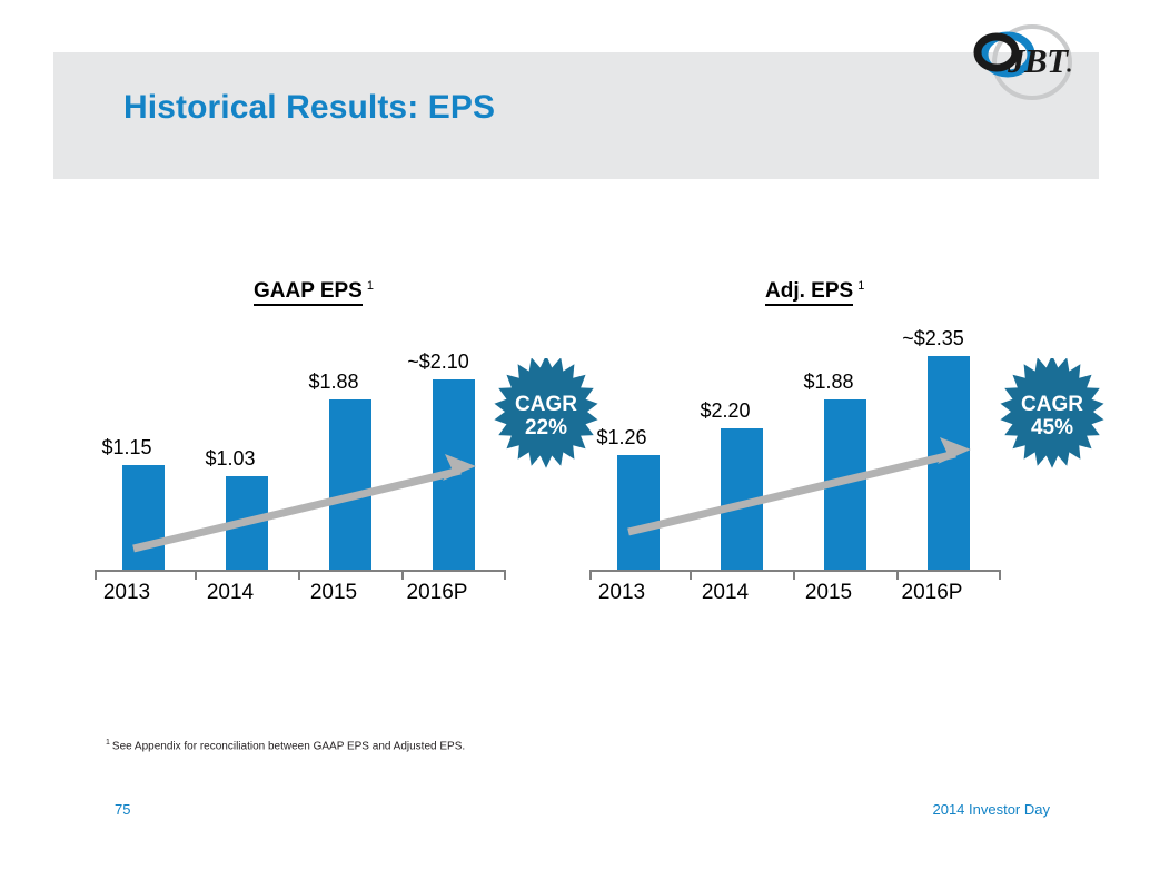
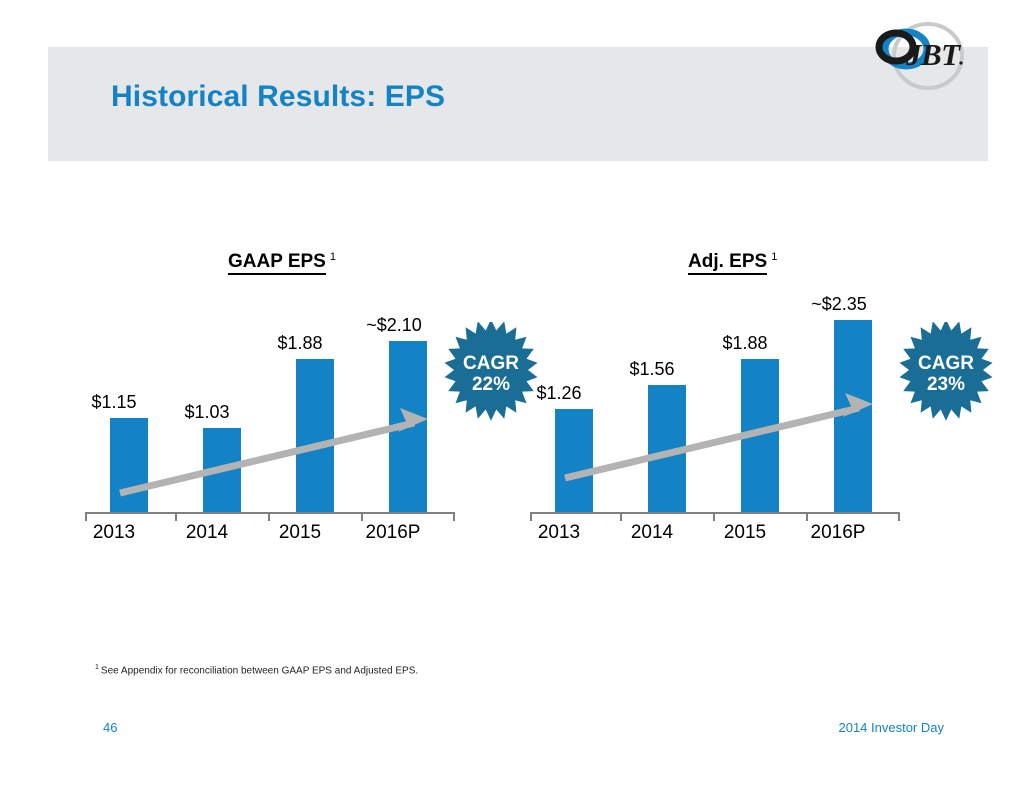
  Historical Results: EPS
  JBT
  GAAP EPS 1
  Adj. EPS 1
  $1.15
  $1.03
  $1.88
  ~$2.10
  2013
  2014
  2015
  2016P
  $1.26
- $2.20
+ $1.56
  $1.88
  ~$2.35
  2013
  2014
  2015
  2016P
  CAGR
  22%
  CAGR
- 45%
+ 23%
  See Appendix for reconciliation between GAAP EPS and Adjusted EPS.
- 75
+ 46
  2014 Investor Day
